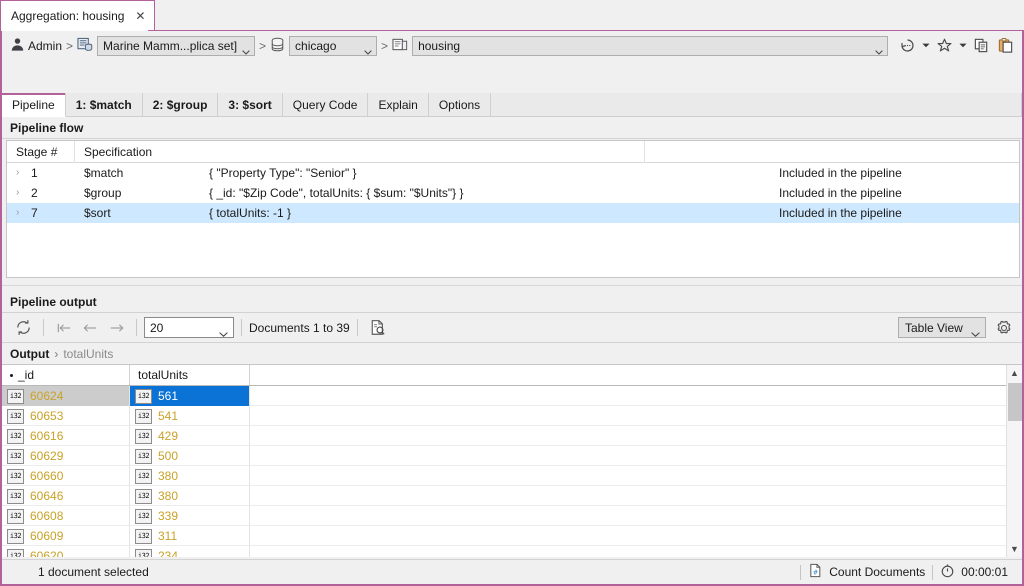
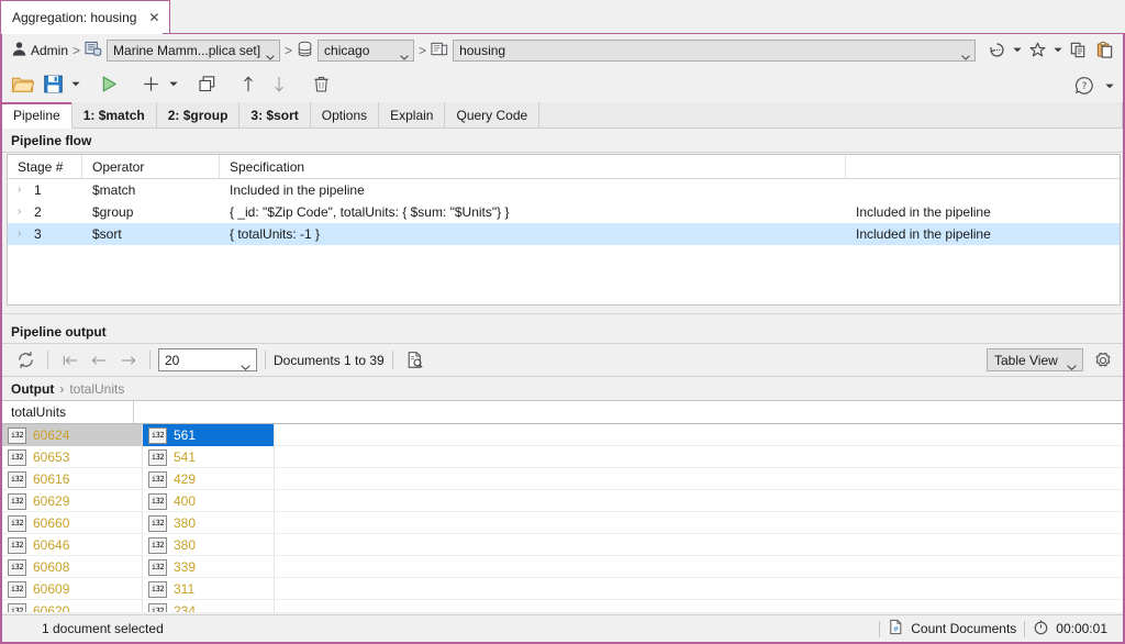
  Aggregation: housing
  ✕
  Admin
  >
  Marine Mamm...plica set]
  >
  chicago
  >
  housing
+ ?
  Pipeline
  1: $match
  2: $group
  3: $sort
- Query Code
+ Options
  Explain
- Options
+ Query Code
  Pipeline flow
  Stage #
+ Operator
  Specification
  ›
  1
  $match
- { "Property Type": "Senior" }
  Included in the pipeline
  ›
  2
  $group
  { _id: "$Zip Code", totalUnits: { $sum: "$Units"} }
  Included in the pipeline
  ›
- 7
+ 3
  $sort
  { totalUnits: -1 }
  Included in the pipeline
  Pipeline output
  20
  Documents 1 to 39
  Table View
  Output
  ›
  totalUnits
- _id
  totalUnits
  i32
  60624
  i32
  561
  i32
  60653
  i32
  541
  i32
  60616
  i32
  429
  i32
  60629
  i32
- 500
+ 400
  i32
  60660
  i32
  380
  i32
  60646
  i32
  380
  i32
  60608
  i32
  339
  i32
  60609
  i32
  311
  i32
  60620
  i32
  234
- ▲
- ▼
  1 document selected
  #
  Count Documents
  00:00:01
